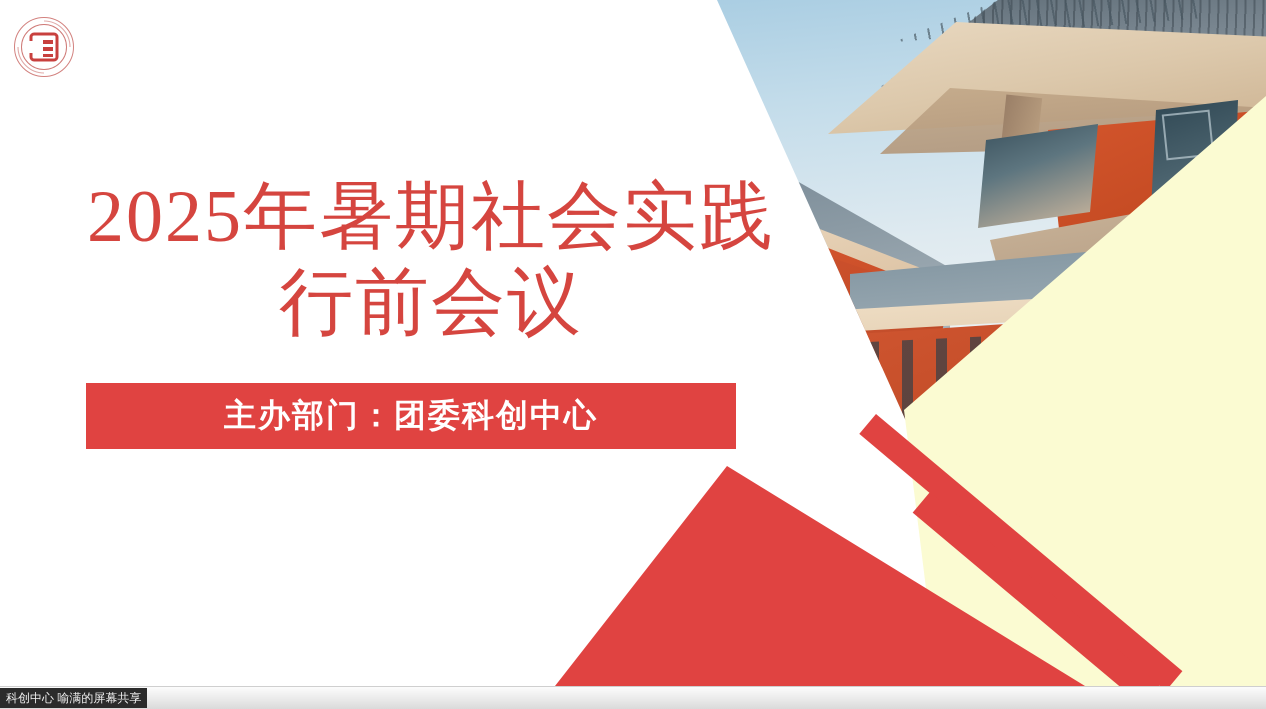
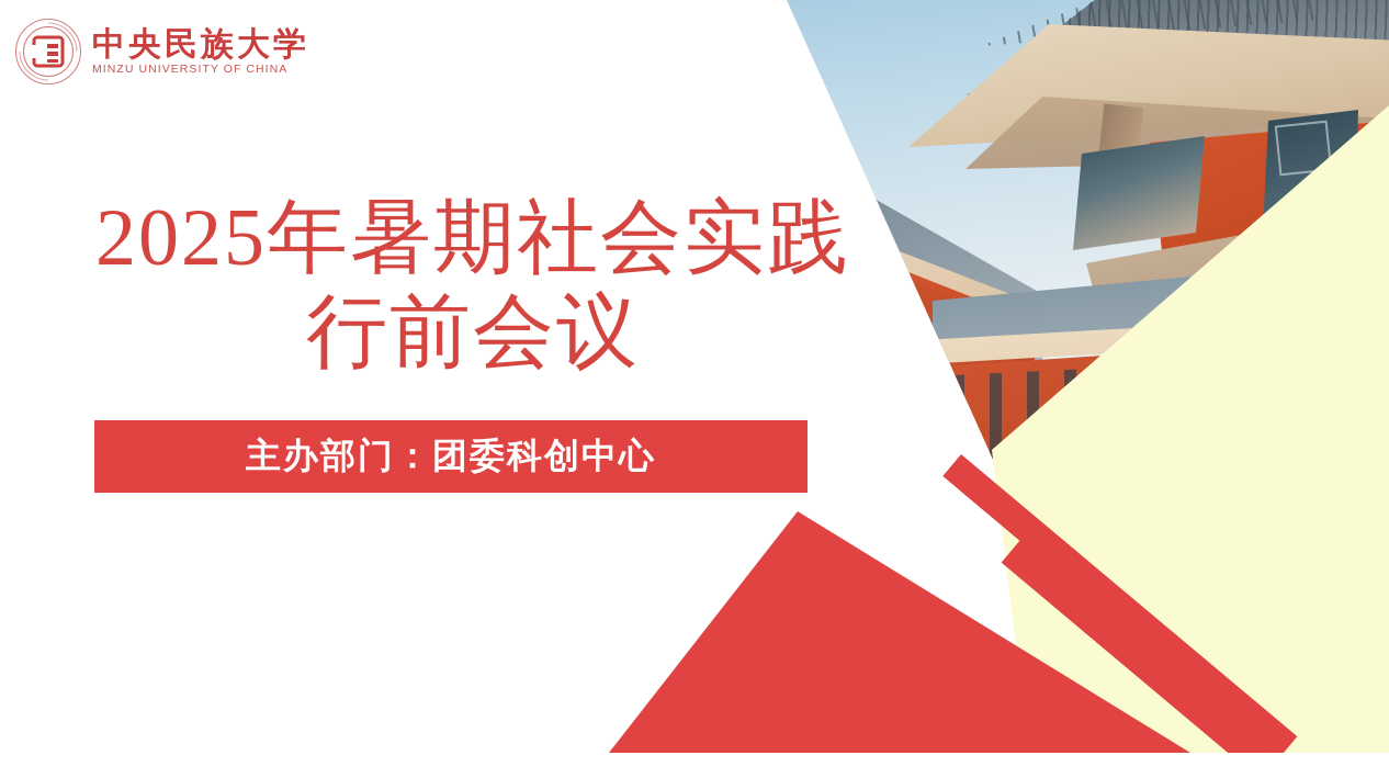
+ 中央民族大学
+ MINZU UNIVERSITY OF CHINA
  2025年暑期社会实践
  行前会议
  主办部门：团委科创中心
- 科创中心 喻满的屏幕共享
